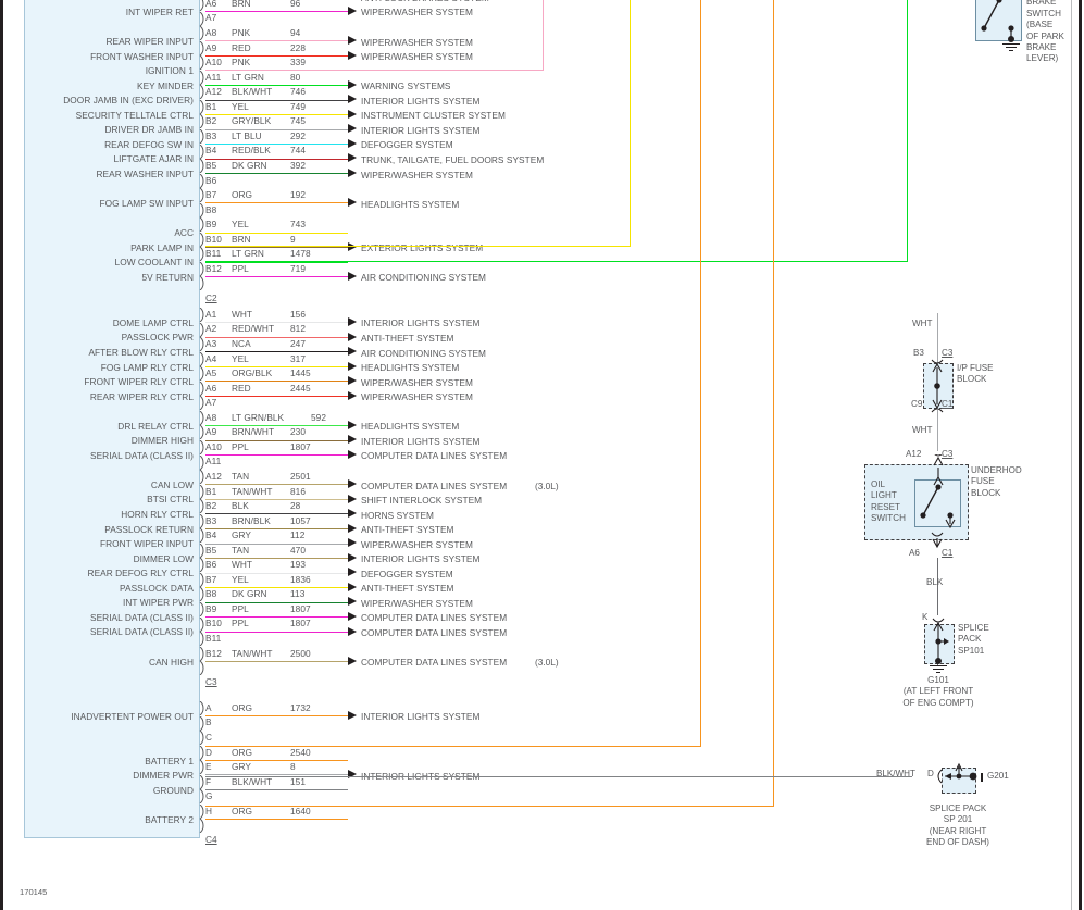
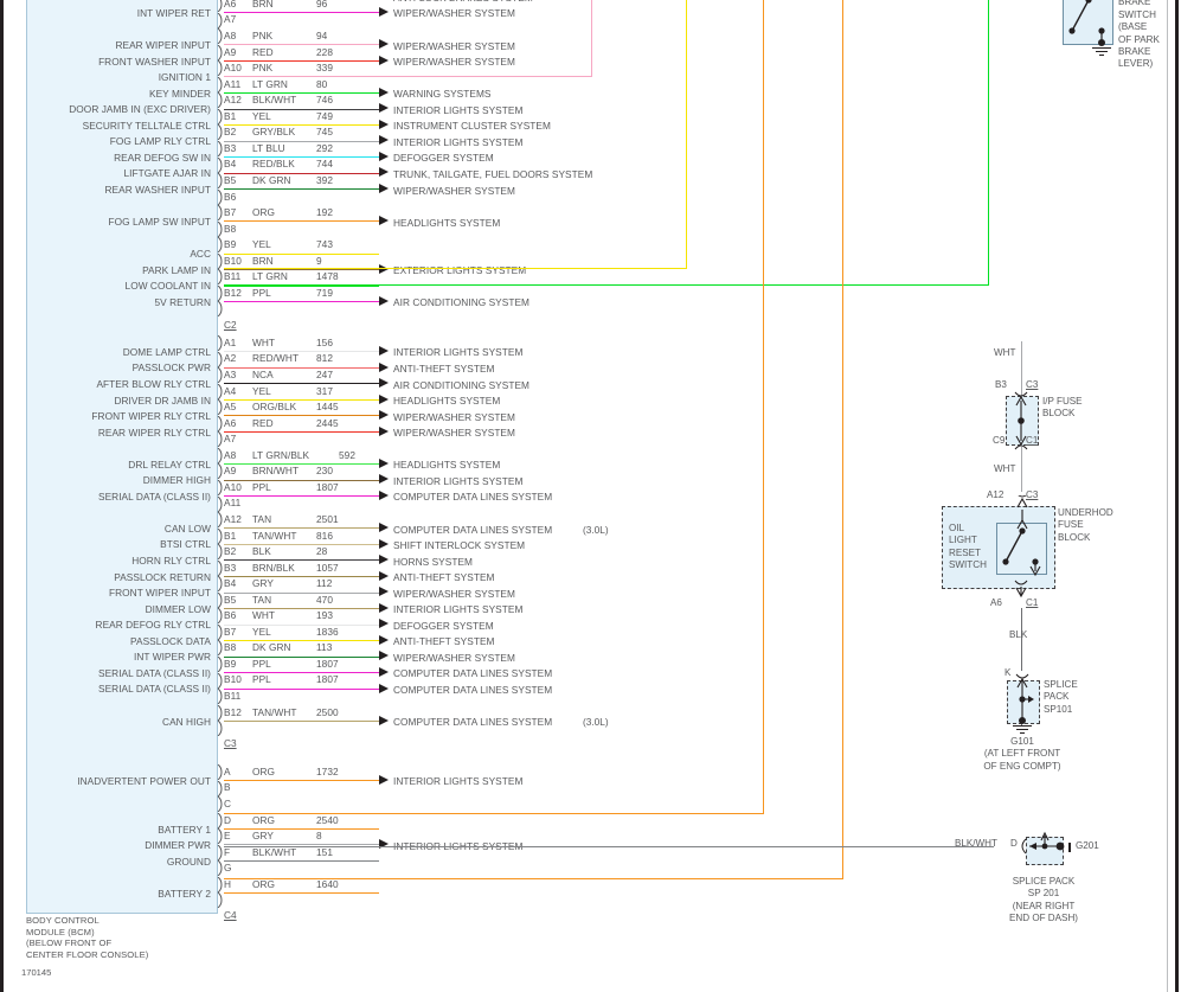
  A6
  BRN
  96
  A7
  WIPER/WASHER SYSTEM
  INT WIPER RET
  A8
  PNK
  94
  A9
  RED
  228
  WIPER/WASHER SYSTEM
  REAR WIPER INPUT
  A10
  PNK
  339
  WIPER/WASHER SYSTEM
  FRONT WASHER INPUT
  A11
  LT GRN
  80
  IGNITION 1
  A12
  BLK/WHT
  746
  WARNING SYSTEMS
  KEY MINDER
  B1
  YEL
  749
  INTERIOR LIGHTS SYSTEM
  DOOR JAMB IN (EXC DRIVER)
  B2
  GRY/BLK
  745
  INSTRUMENT CLUSTER SYSTEM
  SECURITY TELLTALE CTRL
  B3
  LT BLU
  292
  INTERIOR LIGHTS SYSTEM
- DRIVER DR JAMB IN
+ FOG LAMP RLY CTRL
  B4
  RED/BLK
  744
  DEFOGGER SYSTEM
  REAR DEFOG SW IN
  B5
  DK GRN
  392
  TRUNK, TAILGATE, FUEL DOORS SYSTEM
  LIFTGATE AJAR IN
  B6
  WIPER/WASHER SYSTEM
  REAR WASHER INPUT
  B7
  ORG
  192
  B8
  HEADLIGHTS SYSTEM
  FOG LAMP SW INPUT
  B9
  YEL
  743
  B10
  BRN
  9
  ACC
  B11
  LT GRN
  1478
  EXTERIOR LIGHTS SYSTEM
  PARK LAMP IN
  B12
  PPL
  719
  LOW COOLANT IN
  AIR CONDITIONING SYSTEM
  5V RETURN
  C2
  A1
  WHT
  156
  A2
  RED/WHT
  812
  INTERIOR LIGHTS SYSTEM
  DOME LAMP CTRL
  A3
  NCA
  247
  ANTI-THEFT SYSTEM
  PASSLOCK PWR
  A4
  YEL
  317
  AIR CONDITIONING SYSTEM
  AFTER BLOW RLY CTRL
  A5
  ORG/BLK
  1445
  HEADLIGHTS SYSTEM
- FOG LAMP RLY CTRL
+ DRIVER DR JAMB IN
  A6
  RED
  2445
  WIPER/WASHER SYSTEM
  FRONT WIPER RLY CTRL
  A7
  WIPER/WASHER SYSTEM
  REAR WIPER RLY CTRL
  A8
  LT GRN/BLK
  592
  A9
  BRN/WHT
  230
  HEADLIGHTS SYSTEM
  DRL RELAY CTRL
  A10
  PPL
  1807
  INTERIOR LIGHTS SYSTEM
  DIMMER HIGH
  A11
  COMPUTER DATA LINES SYSTEM
  SERIAL DATA (CLASS II)
  A12
  TAN
  2501
  B1
  TAN/WHT
  816
  COMPUTER DATA LINES SYSTEM
  (3.0L)
  CAN LOW
  B2
  BLK
  28
  SHIFT INTERLOCK SYSTEM
  BTSI CTRL
  B3
  BRN/BLK
  1057
  HORNS SYSTEM
  HORN RLY CTRL
  B4
  GRY
  112
  ANTI-THEFT SYSTEM
  PASSLOCK RETURN
  B5
  TAN
  470
  WIPER/WASHER SYSTEM
  FRONT WIPER INPUT
  B6
  WHT
  193
  INTERIOR LIGHTS SYSTEM
  DIMMER LOW
  B7
  YEL
  1836
  DEFOGGER SYSTEM
  REAR DEFOG RLY CTRL
  B8
  DK GRN
  113
  ANTI-THEFT SYSTEM
  PASSLOCK DATA
  B9
  PPL
  1807
  WIPER/WASHER SYSTEM
  INT WIPER PWR
  B10
  PPL
  1807
  COMPUTER DATA LINES SYSTEM
  SERIAL DATA (CLASS II)
  B11
  COMPUTER DATA LINES SYSTEM
  SERIAL DATA (CLASS II)
  B12
  TAN/WHT
  2500
  COMPUTER DATA LINES SYSTEM
  (3.0L)
  CAN HIGH
  C3
  A
  ORG
  1732
  B
  INTERIOR LIGHTS SYSTEM
  INADVERTENT POWER OUT
  C
  D
  ORG
  2540
  E
  GRY
  8
  BATTERY 1
  F
  BLK/WHT
  151
  INTERIOR LIGHTS SYSTEM
  DIMMER PWR
  G
  GROUND
  H
  ORG
  1640
  BATTERY 2
  C4
  BRAKE
  SWITCH
  (BASE
  OF PARK
  BRAKE
  LEVER)
  WHT
  B3
  C3
  I/P FUSE
  BLOCK
  C9
  C1
  WHT
  A12
  C3
  OIL
  LIGHT
  RESET
  SWITCH
  UNDERHOD
  FUSE
  BLOCK
  A6
  C1
  BLK
  K
  SPLICE
  PACK
  SP101
  G101
  (AT LEFT FRONT
  OF ENG COMPT)
  BLK/WHT
  D
  G201
  SPLICE PACK
  SP 201
  (NEAR RIGHT
  END OF DASH)
+ BODY CONTROL
+ MODULE (BCM)
+ (BELOW FRONT OF
+ CENTER FLOOR CONSOLE)
  170145
